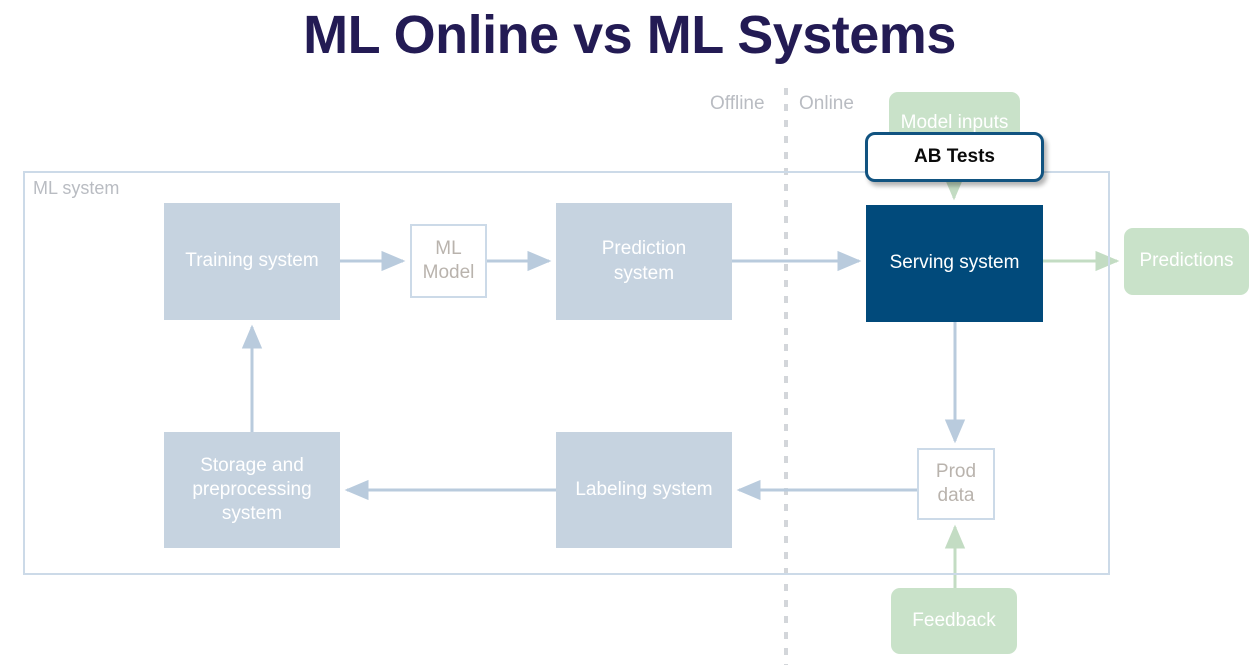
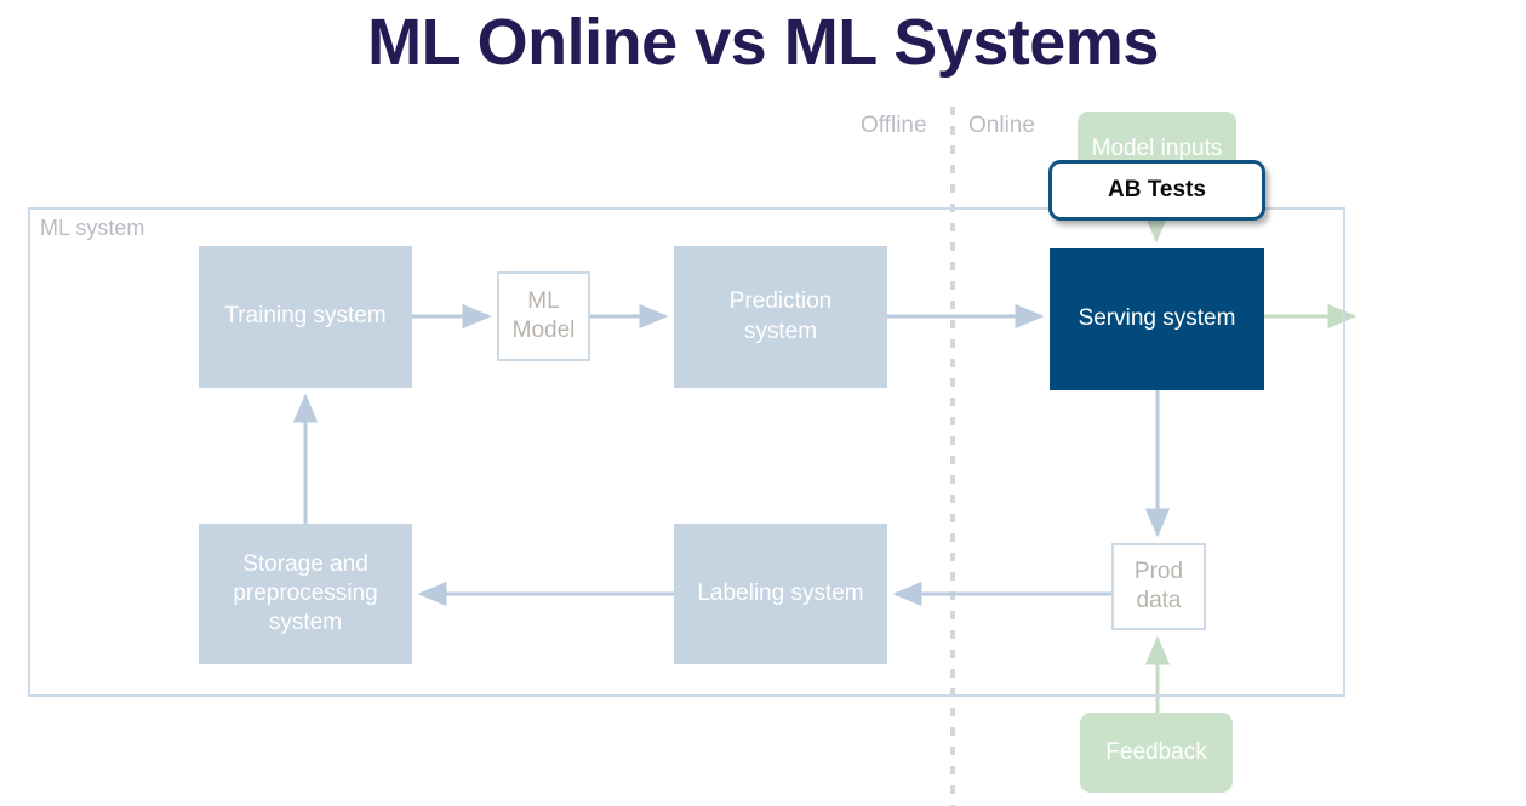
  ML Online vs ML Systems
  Offline
  Online
  ML system
  Training system
  ML
  Model
  Prediction
  system
  Serving system
  Storage and
  preprocessing
  system
  Labeling system
  Prod
  data
  Model inputs
- Predictions
  Feedback
  AB Tests
